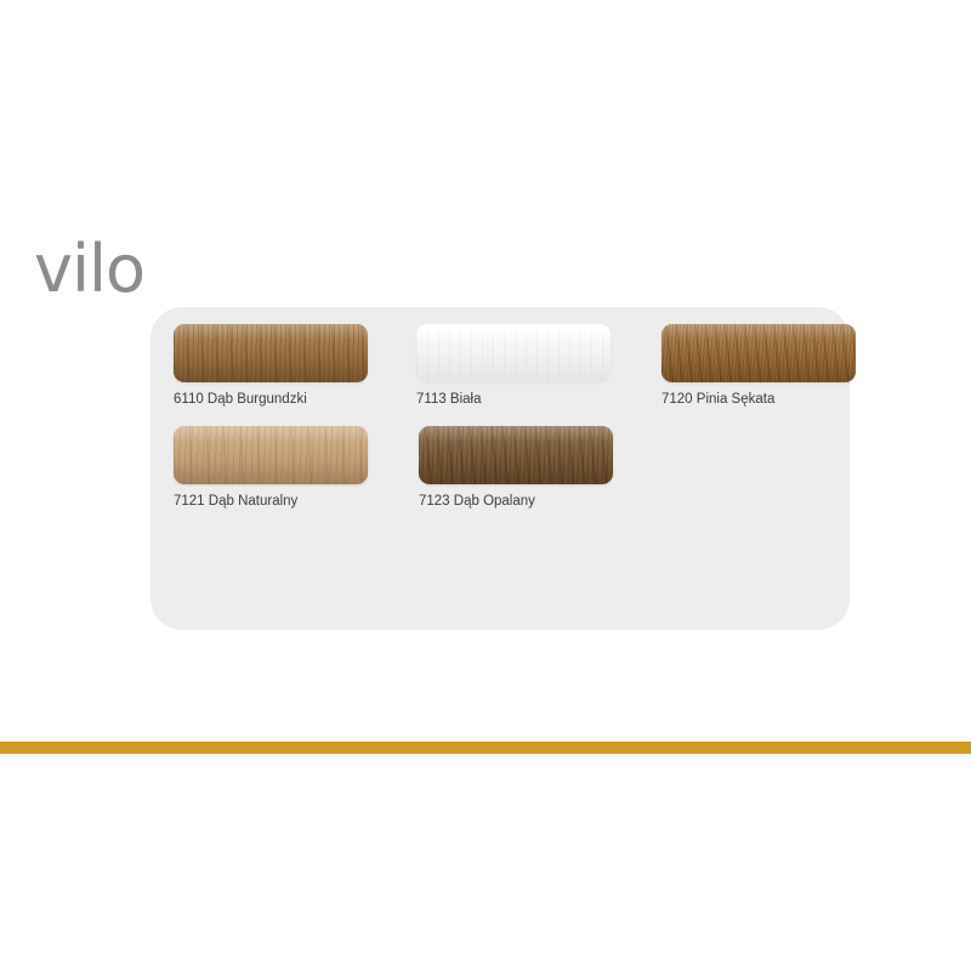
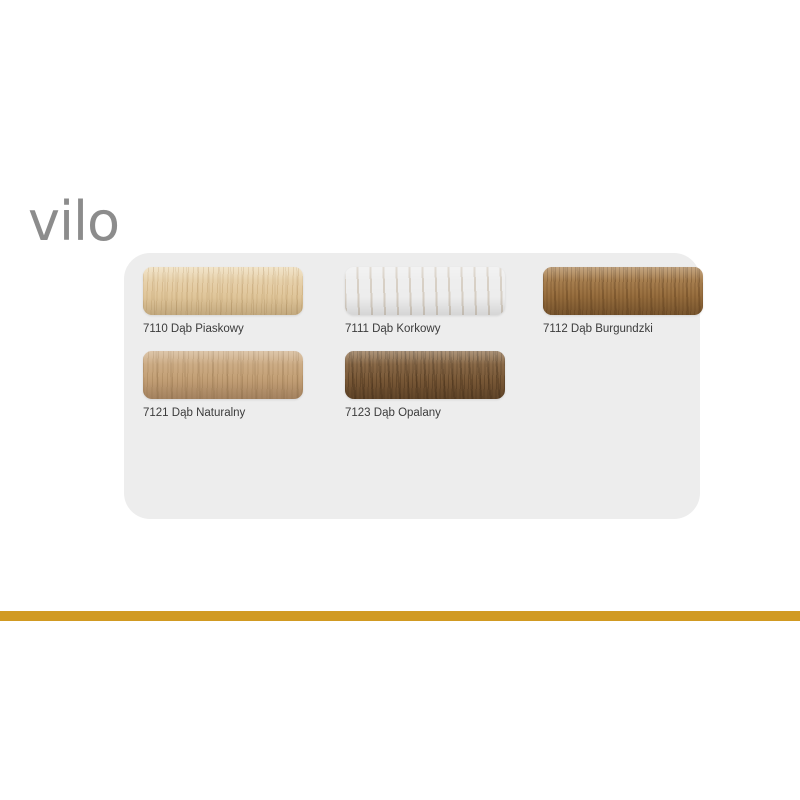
  vilo
+ 7110 Dąb Piaskowy
+ 7111 Dąb Korkowy
- 6110 Dąb Burgundzki
+ 7112 Dąb Burgundzki
- 7113 Biała
- 7120 Pinia Sękata
  7121 Dąb Naturalny
  7123 Dąb Opalany
